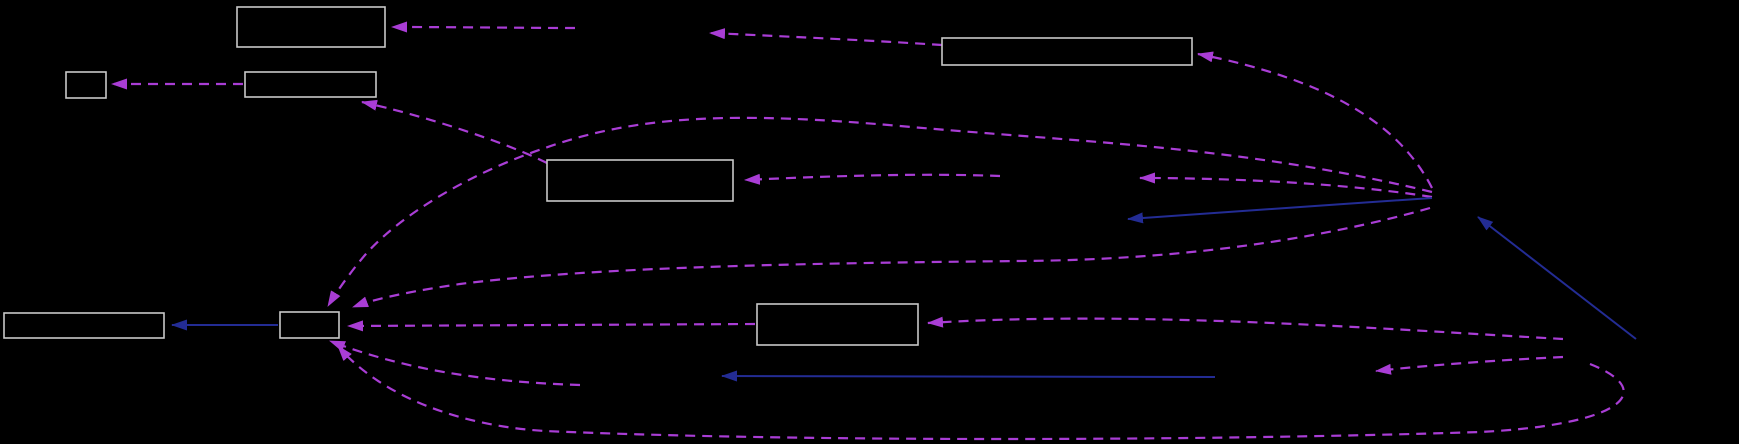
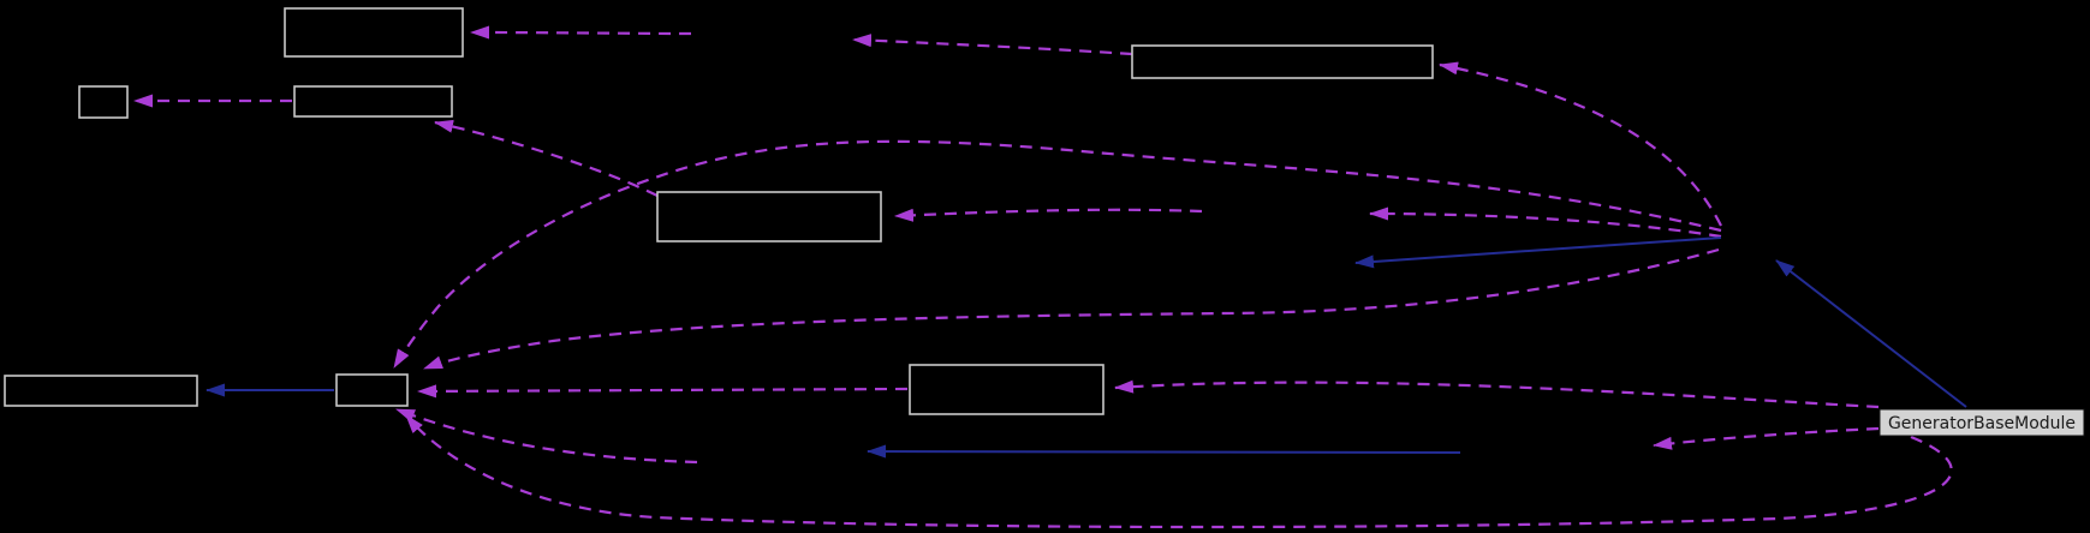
+ GeneratorBaseModule
